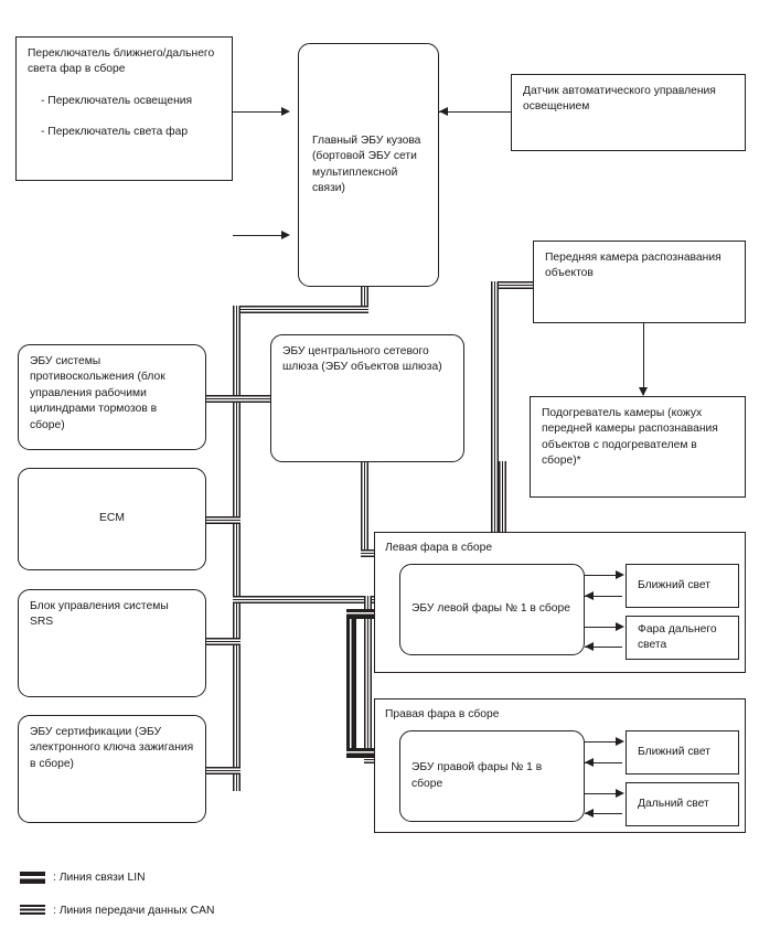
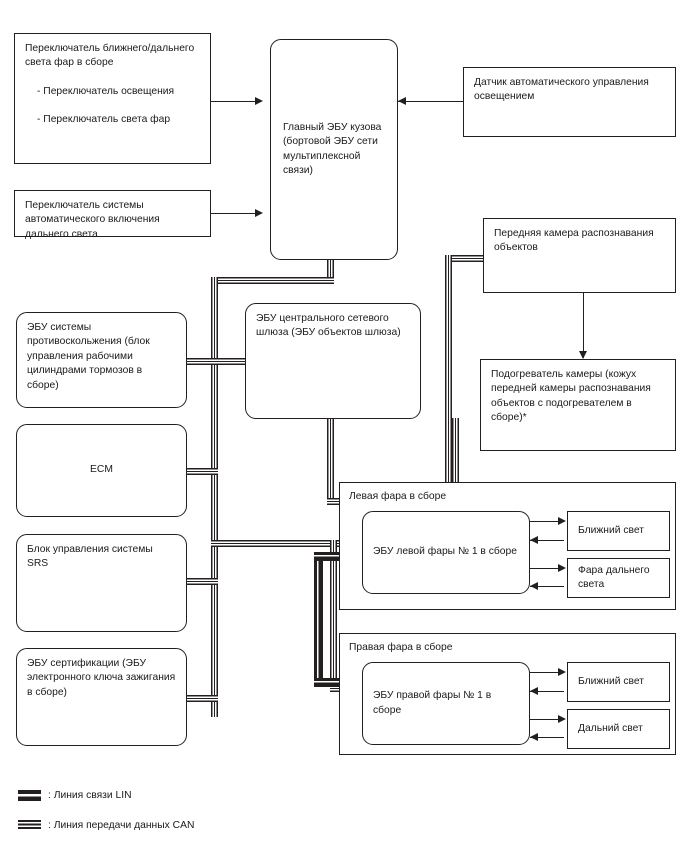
  Левая фара в сборе
  Правая фара в сборе
  Переключатель ближнего/дальнего света фар в сборе
  - Переключатель освещения
  - Переключатель света фар
+ Переключатель системы автоматического включения дальнего света
  Главный ЭБУ кузова (бортовой ЭБУ сети мультиплексной связи)
  Датчик автоматического управления освещением
  Передняя камера распознавания объектов
  Подогреватель камеры (кожух передней камеры распознавания объектов с подогревателем в сборе)*
  ЭБУ системы противоскольжения (блок управления рабочими цилиндрами тормозов в сборе)
  ЭБУ центрального сетевого шлюза (ЭБУ объектов шлюза)
  ECM
  Блок управления системы SRS
  ЭБУ сертификации (ЭБУ электронного ключа зажигания в сборе)
  ЭБУ левой фары № 1 в сборе
  Ближний свет
  Фара дальнего света
  ЭБУ правой фары № 1 в сборе
  Ближний свет
  Дальний свет
  : Линия связи LIN
  : Линия передачи данных CAN
